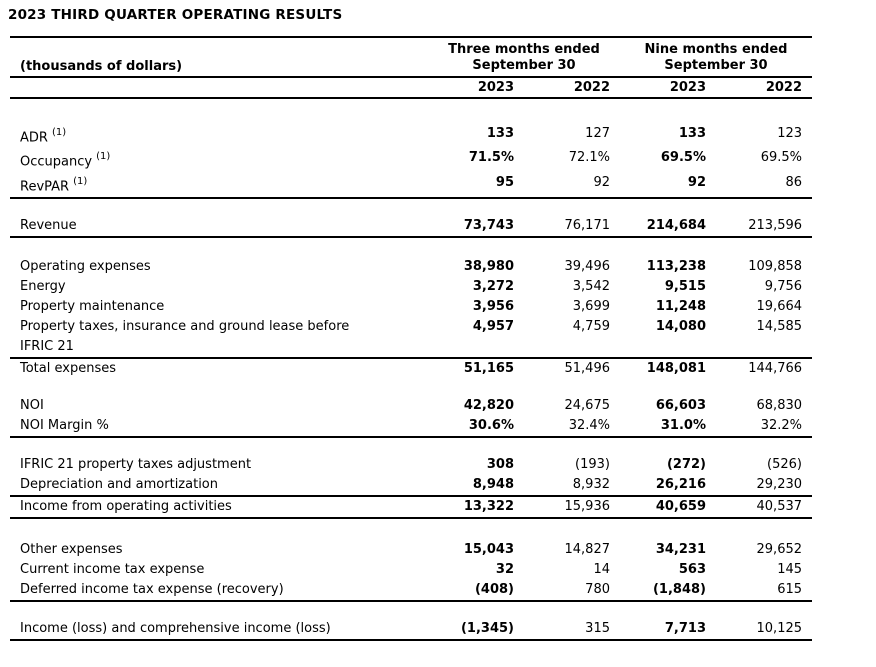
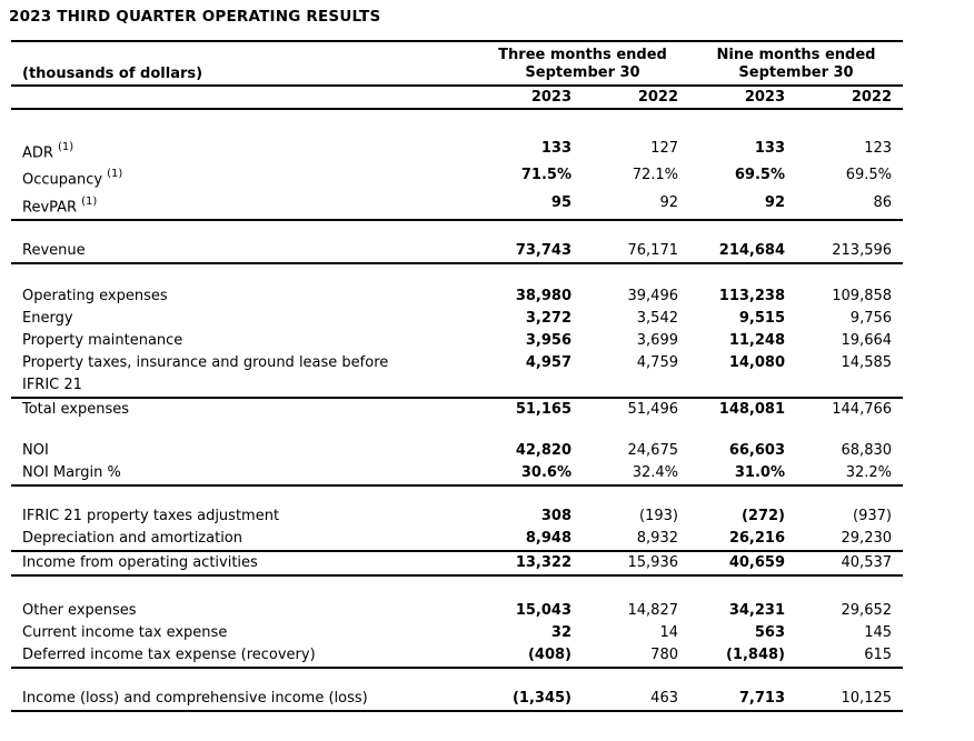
  2023 THIRD QUARTER OPERATING RESULTS
  (thousands of dollars)	Three months ended September 30	Nine months ended September 30
  	2023	2022	2023	2022
  ADR (1)	133	127	133	123
  Occupancy (1)	71.5%	72.1%	69.5%	69.5%
  RevPAR (1)	95	92	92	86
  Revenue	73,743	76,171	214,684	213,596
  Operating expenses	38,980	39,496	113,238	109,858
  Energy	3,272	3,542	9,515	9,756
  Property maintenance	3,956	3,699	11,248	19,664
  Property taxes, insurance and ground lease beforeIFRIC 21	4,957	4,759	14,080	14,585
  Total expenses	51,165	51,496	148,081	144,766
  NOI	42,820	24,675	66,603	68,830
  NOI Margin %	30.6%	32.4%	31.0%	32.2%
- IFRIC 21 property taxes adjustment	308	(193)	(272)	(526)
+ IFRIC 21 property taxes adjustment	308	(193)	(272)	(937)
  Depreciation and amortization	8,948	8,932	26,216	29,230
  Income from operating activities	13,322	15,936	40,659	40,537
  Other expenses	15,043	14,827	34,231	29,652
  Current income tax expense	32	14	563	145
  Deferred income tax expense (recovery)	(408)	780	(1,848)	615
- Income (loss) and comprehensive income (loss)	(1,345)	315	7,713	10,125
+ Income (loss) and comprehensive income (loss)	(1,345)	463	7,713	10,125
